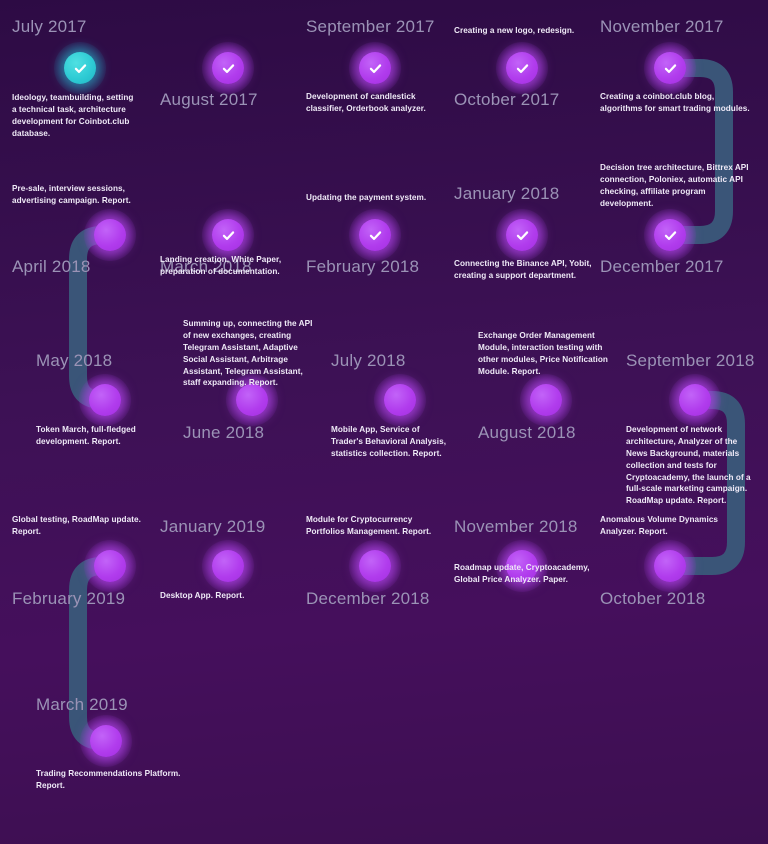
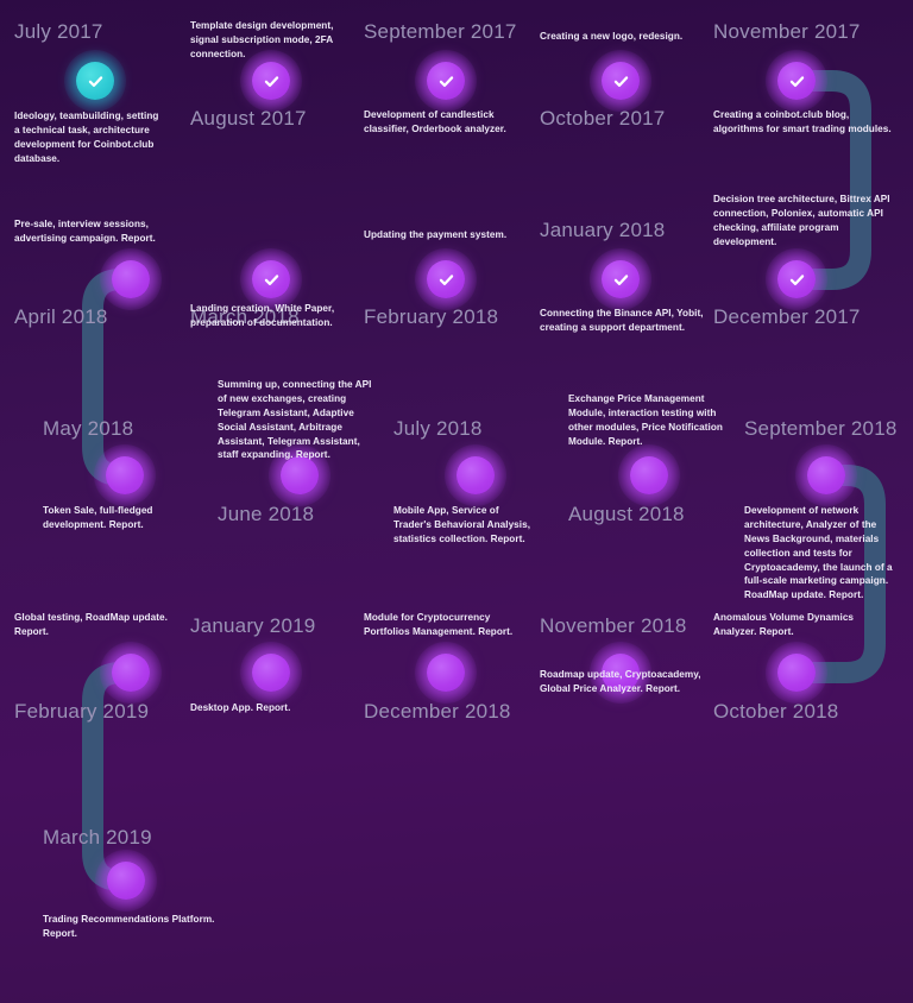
  July 2017
  Ideology, teambuilding, setting a technical task, architecture development for Coinbot.club database.
  August 2017
+ Template design development, signal subscription mode, 2FA connection.
  September 2017
  Development of candlestick classifier, Orderbook analyzer.
  October 2017
  Creating a new logo, redesign.
  November 2017
  Creating a coinbot.club blog, algorithms for smart trading modules.
  December 2017
  Decision tree architecture, Bittrex API connection, Poloniex, automatic API checking, affiliate program development.
  January 2018
  Connecting the Binance API, Yobit, creating a support department.
  February 2018
  Updating the payment system.
  March 2018
  Landing creation, White Paper, preparation of documentation.
  April 2018
  Pre-sale, interview sessions, advertising campaign. Report.
  May 2018
- Token March, full-fledged development. Report.
+ Token Sale, full-fledged development. Report.
  June 2018
  Summing up, connecting the API of new exchanges, creating Telegram Assistant, Adaptive Social Assistant, Arbitrage Assistant, Telegram Assistant, staff expanding. Report.
  July 2018
  Mobile App, Service of Trader's Behavioral Analysis, statistics collection. Report.
  August 2018
- Exchange Order Management Module, interaction testing with other modules, Price Notification Module. Report.
+ Exchange Price Management Module, interaction testing with other modules, Price Notification Module. Report.
  September 2018
  Development of network architecture, Analyzer of the News Background, materials collection and tests for Cryptoacademy, the launch of a full-scale marketing campaign. RoadMap update. Report.
  October 2018
  Anomalous Volume Dynamics Analyzer. Report.
  November 2018
- Roadmap update, Cryptoacademy, Global Price Analyzer. Paper.
+ Roadmap update, Cryptoacademy, Global Price Analyzer. Report.
  December 2018
  Module for Cryptocurrency Portfolios Management. Report.
  January 2019
  Desktop App. Report.
  February 2019
  Global testing, RoadMap update. Report.
  March 2019
  Trading Recommendations Platform. Report.
